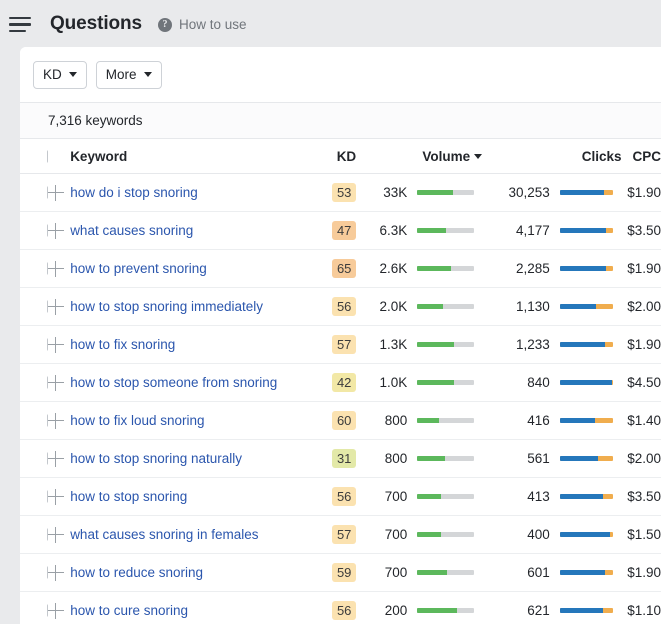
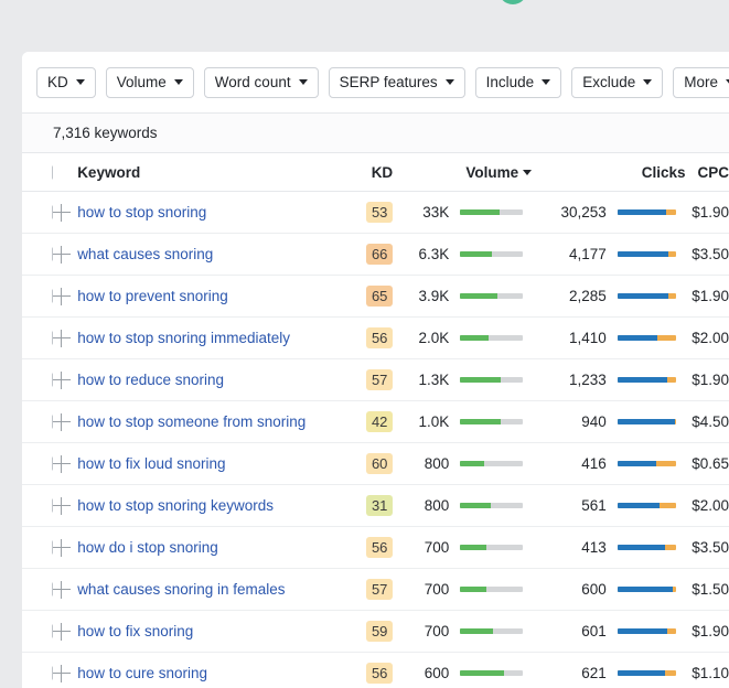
- Questions
- ?
- How to use
  KD
+ Volume
+ Word count
+ SERP features
+ Include
+ Exclude
  More
  7,316 keywords
  		Keyword	KD	Volume	Clicks	CPC
- 		how do i stop snoring	53	33K		30,253		$1.90
+ 		how to stop snoring	53	33K		30,253		$1.90
- 		what causes snoring	47	6.3K		4,177		$3.50
+ 		what causes snoring	66	6.3K		4,177		$3.50
- 		how to prevent snoring	65	2.6K		2,285		$1.90
+ 		how to prevent snoring	65	3.9K		2,285		$1.90
- 		how to stop snoring immediately	56	2.0K		1,130		$2.00
+ 		how to stop snoring immediately	56	2.0K		1,410		$2.00
- 		how to fix snoring	57	1.3K		1,233		$1.90
+ 		how to reduce snoring	57	1.3K		1,233		$1.90
- 		how to stop someone from snoring	42	1.0K		840		$4.50
+ 		how to stop someone from snoring	42	1.0K		940		$4.50
- 		how to fix loud snoring	60	800		416		$1.40
+ 		how to fix loud snoring	60	800		416		$0.65
- 		how to stop snoring naturally	31	800		561		$2.00
+ 		how to stop snoring keywords	31	800		561		$2.00
- 		how to stop snoring	56	700		413		$3.50
+ 		how do i stop snoring	56	700		413		$3.50
- 		what causes snoring in females	57	700		400		$1.50
+ 		what causes snoring in females	57	700		600		$1.50
- 		how to reduce snoring	59	700		601		$1.90
+ 		how to fix snoring	59	700		601		$1.90
- 		how to cure snoring	56	200		621		$1.10
+ 		how to cure snoring	56	600		621		$1.10
